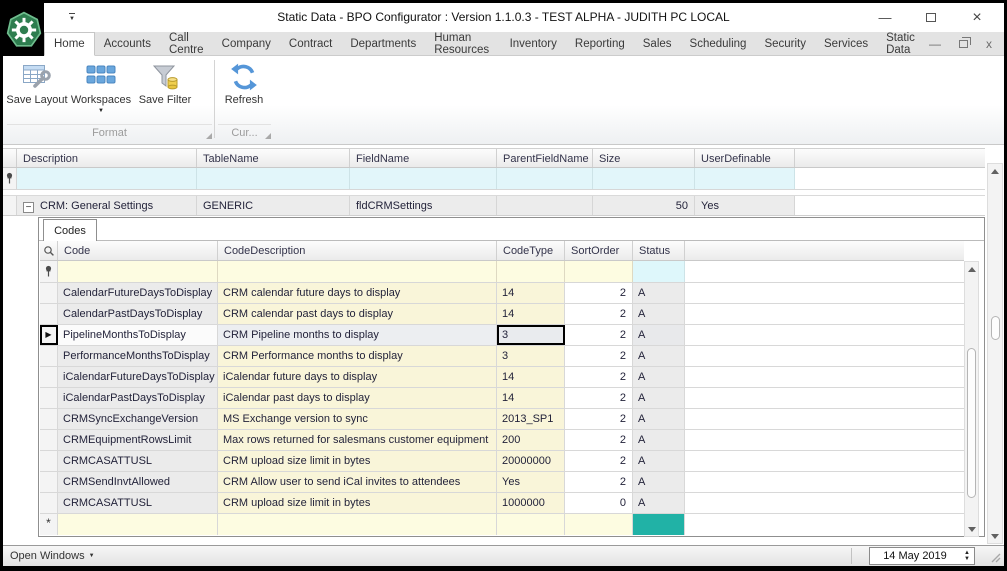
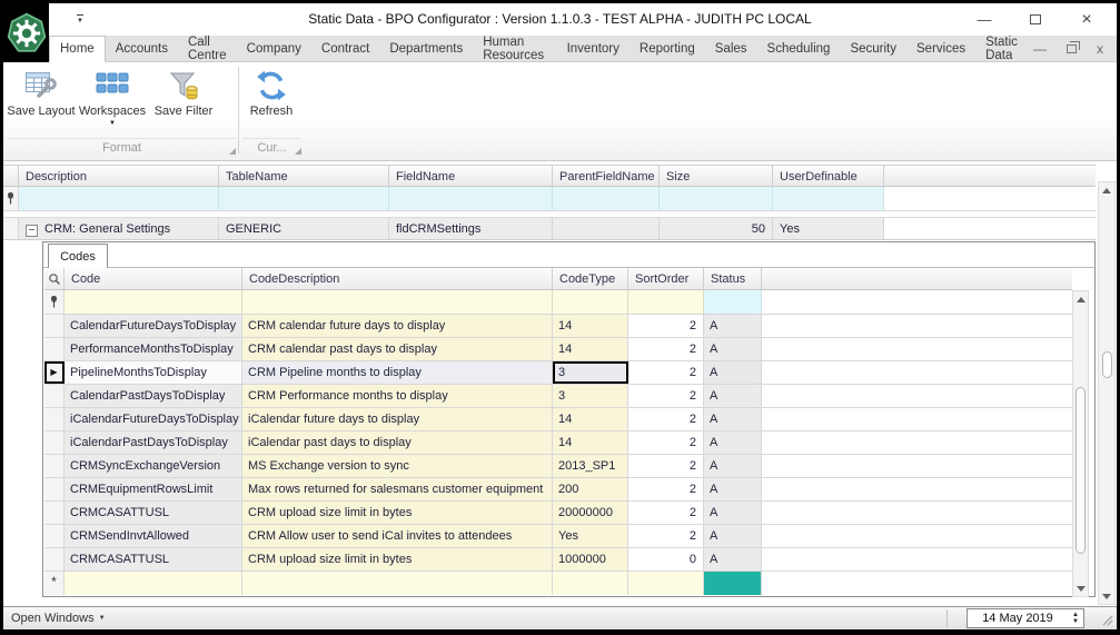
  Static Data - BPO Configurator : Version 1.1.0.3 - TEST ALPHA - JUDITH PC LOCAL
  —
  ×
  Home
  Accounts
  Call Centre
  Company
  Contract
  Departments
  Human Resources
  Inventory
  Reporting
  Sales
  Scheduling
  Security
  Services
  Static Data
  —
  x
  Save Layout
  Workspaces
  Save Filter
  Format
  Refresh
  Cur...
  Description
  TableName
  FieldName
  ParentFieldName
  Size
  UserDefinable
  − CRM: General Settings
  GENERIC
  fldCRMSettings
  50
  Yes
  Codes
  Code
  CodeDescription
  CodeType
  SortOrder
  Status
  CalendarFutureDaysToDisplay
  CRM calendar future days to display
  14
  2
  A
- CalendarPastDaysToDisplay
+ PerformanceMonthsToDisplay
  CRM calendar past days to display
  14
  2
  A
  ▶
  PipelineMonthsToDisplay
  CRM Pipeline months to display
  3
  2
  A
- PerformanceMonthsToDisplay
+ CalendarPastDaysToDisplay
  CRM Performance months to display
  3
  2
  A
  iCalendarFutureDaysToDisplay
  iCalendar future days to display
  14
  2
  A
  iCalendarPastDaysToDisplay
  iCalendar past days to display
  14
  2
  A
  CRMSyncExchangeVersion
  MS Exchange version to sync
  2013_SP1
  2
  A
  CRMEquipmentRowsLimit
  Max rows returned for salesmans customer equipment
  200
  2
  A
  CRMCASATTUSL
  CRM upload size limit in bytes
  20000000
  2
  A
  CRMSendInvtAllowed
  CRM Allow user to send iCal invites to attendees
  Yes
  2
  A
  CRMCASATTUSL
  CRM upload size limit in bytes
  1000000
  0
  A
  *
  Open Windows
  14 May 2019
